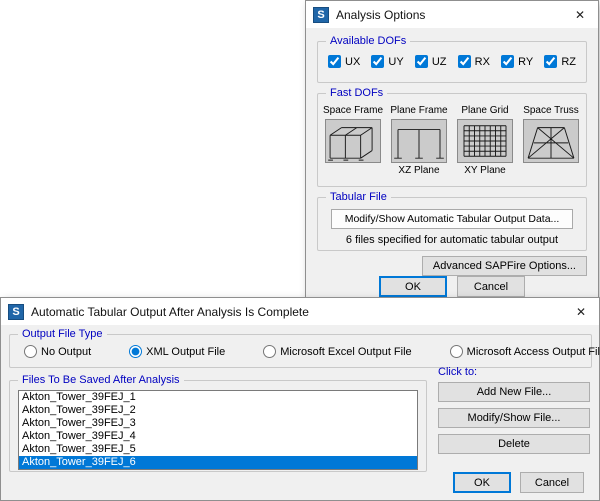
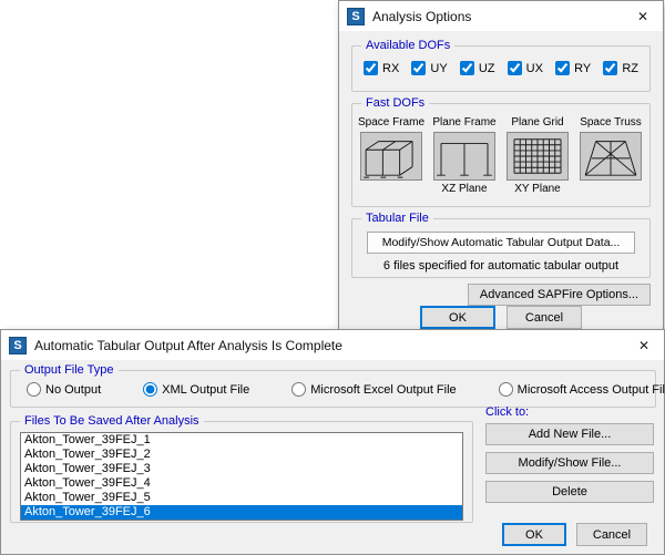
  S
  Analysis Options
  ✕
  Available DOFs
- UX
+ RX
  UY
  UZ
- RX
+ UX
  RY
  RZ
  Fast DOFs
  Space Frame
  Plane Frame
  XZ Plane
  Plane Grid
  XY Plane
  Space Truss
  Tabular File
  Modify/Show Automatic Tabular Output Data...
  6 files specified for automatic tabular output
  Advanced SAPFire Options...
  OK
  Cancel
  S
  Automatic Tabular Output After Analysis Is Complete
  ✕
  Output File Type
  No Output
  XML Output File
  Microsoft Excel Output File
  Microsoft Access Output Fil
  Files To Be Saved After Analysis
  Akton_Tower_39FEJ_1
  Akton_Tower_39FEJ_2
  Akton_Tower_39FEJ_3
  Akton_Tower_39FEJ_4
  Akton_Tower_39FEJ_5
  Akton_Tower_39FEJ_6
  Click to:
  Add New File...
  Modify/Show File...
  Delete
  OK
  Cancel
